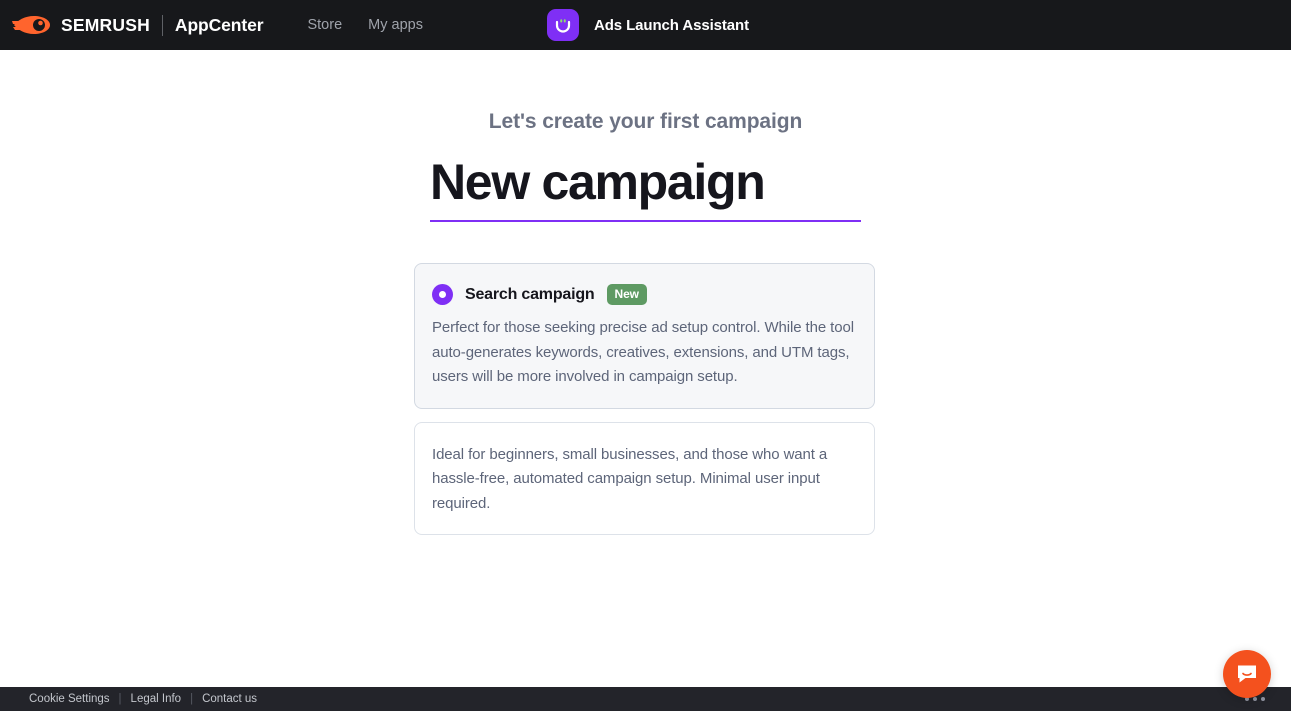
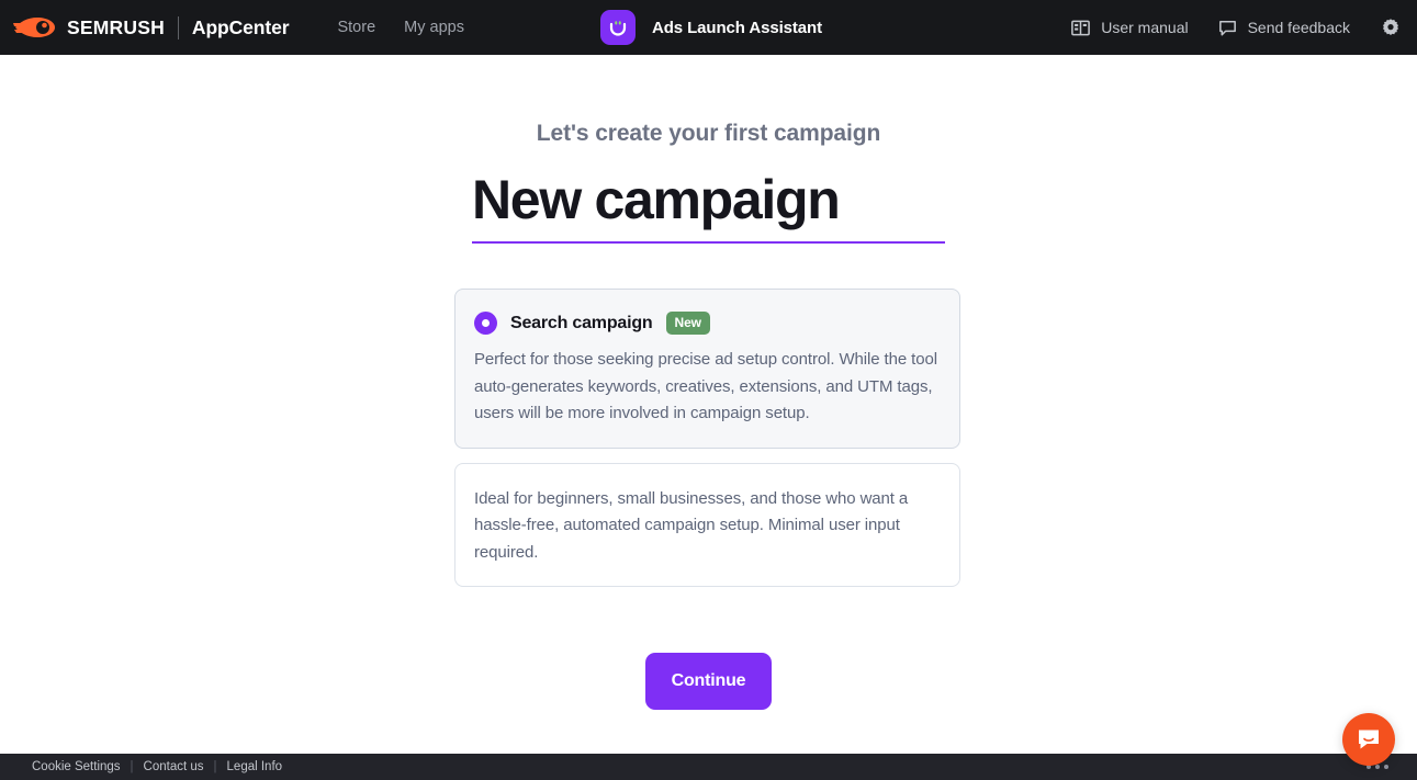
  SEMRUSH
  AppCenter
  Store
  My apps
  Ads Launch Assistant
+ User manual
+ Send feedback
  Let's create your first campaign
  New campaign
  Search campaign
  New
  Perfect for those seeking precise ad setup control. While the tool auto-generates keywords, creatives, extensions, and UTM tags, users will be more involved in campaign setup.
  Ideal for beginners, small businesses, and those who want a hassle-free, automated campaign setup. Minimal user input required.
+ Continue
  Cookie Settings
  |
- Legal Info
+ Contact us
  |
- Contact us
+ Legal Info
